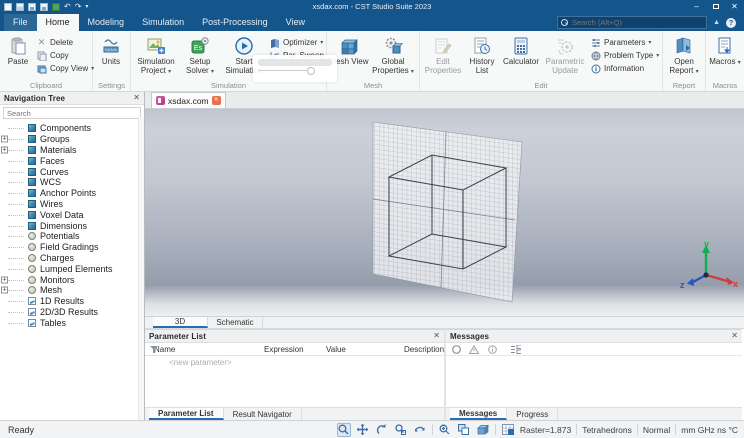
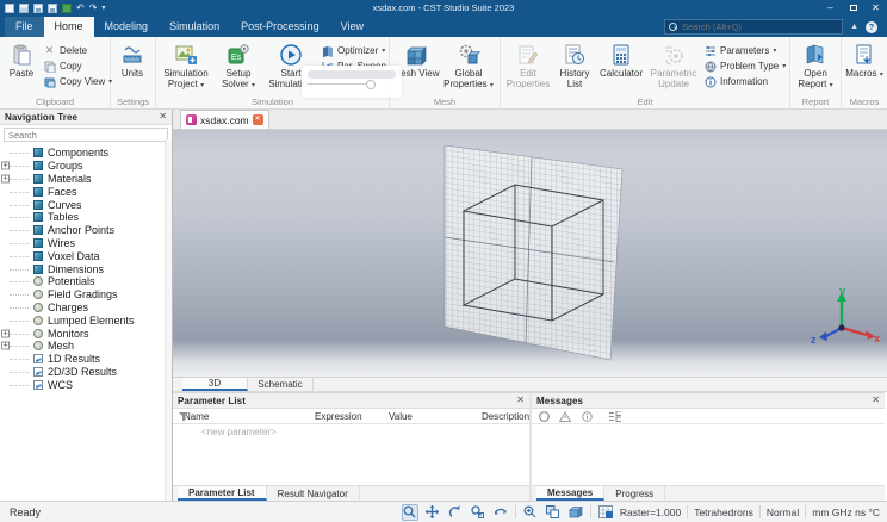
  ↶
  ↷
  xsdax.com - CST Studio Suite 2023
  –
  ✕
  File
  Home
  Modeling
  Simulation
  Post-Processing
  View
  Search (Alt+Q)
  ?
  Paste
  ✕
  Delete
  Copy
  Copy View
  Clipboard
  Units
  Settings
  Simulation Project
  Setup Solver
  Start Simulat
  Optimizer
  Simulation
  esh View
  Global Properties
  Mesh
  Edit Properties
  History List
  Calculator
  Parametric Update
  Parameters
  Problem Type
  Information
  Edit
  Open Report
  Report
  Macros
  Macros
  Navigation Tree
  ✕
  Search
  Components
  Groups
  Materials
  Faces
  Curves
- WCS
+ Tables
  Anchor Points
  Wires
  Voxel Data
  Dimensions
  Potentials
  Field Gradings
  Charges
  Lumped Elements
  Monitors
  Mesh
  1D Results
  2D/3D Results
- Tables
+ WCS
  xsdax.com
  y
  x
  z
  3D
  Schematic
  Parameter List
  ✕
  ame
  Expression
  Value
  Description
  <new parameter>
  Parameter List
  Result Navigator
  Messages
  ✕
  Messages
  Progress
  Ready
- Raster=1.873
+ Raster=1.000
  Tetrahedrons
  Normal
  mm GHz ns °C
